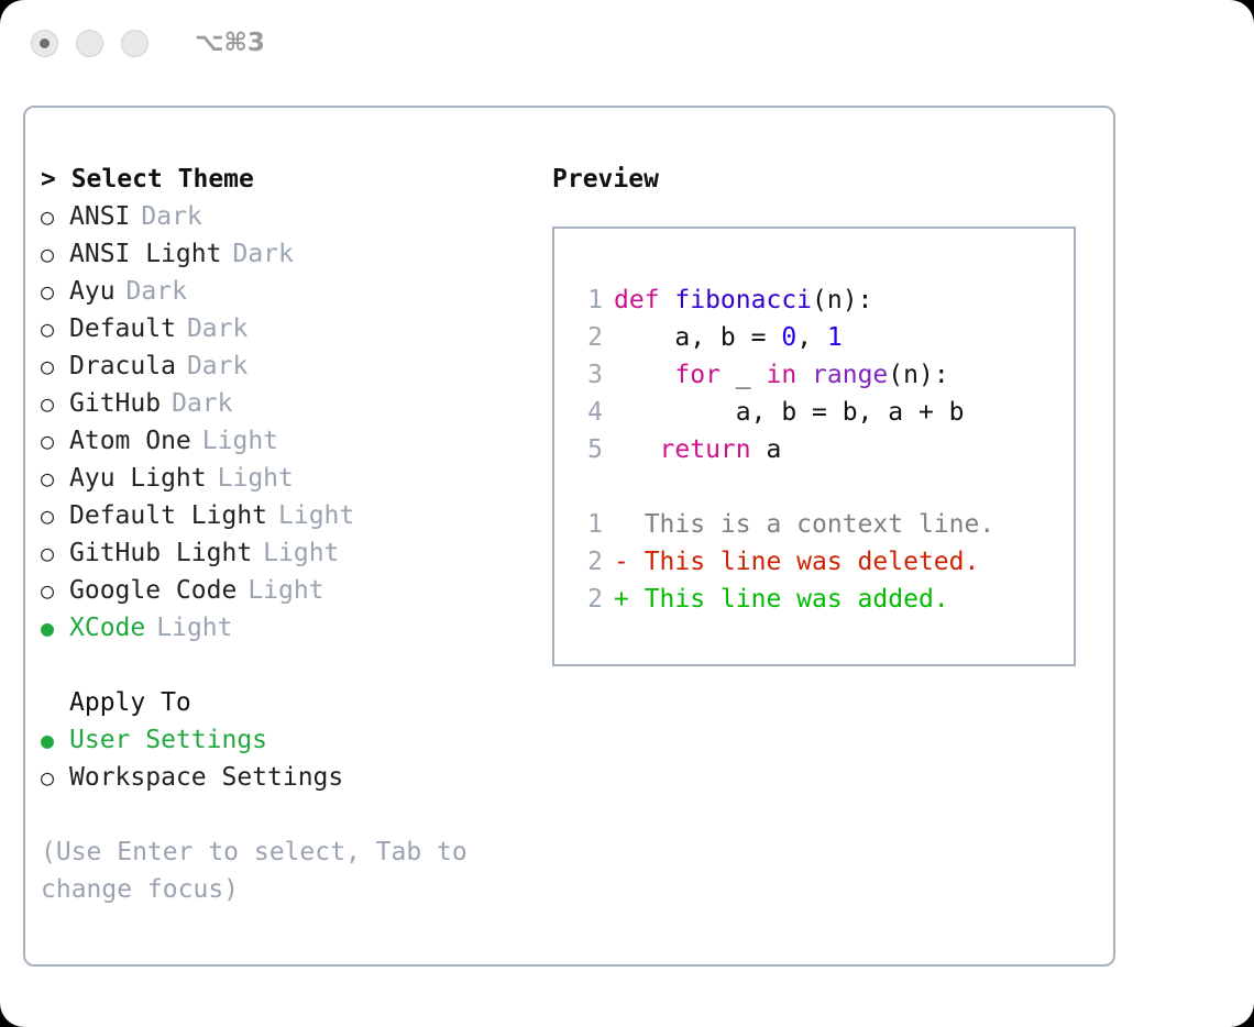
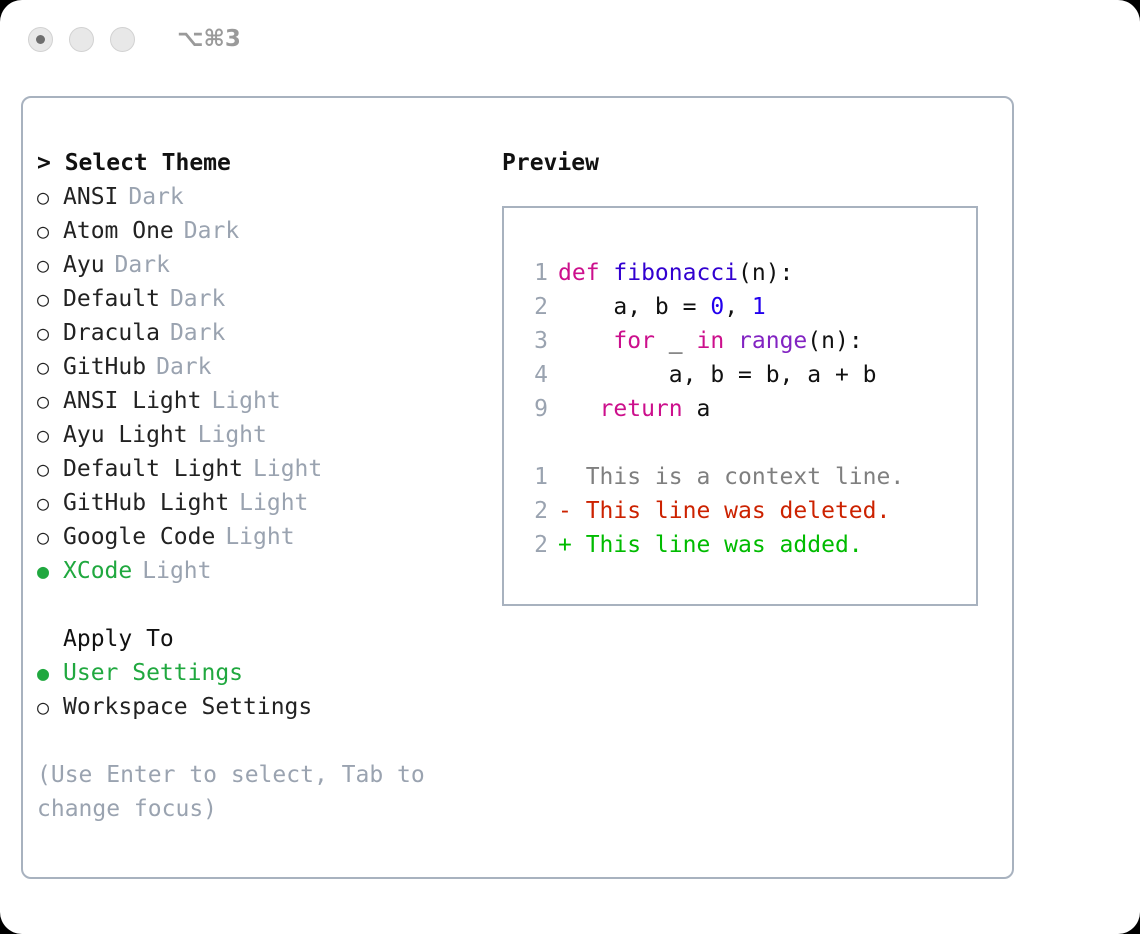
  ⌥⌘3
  > Select Theme
  ○
  ANSI
  Dark
  ○
- ANSI Light
+ Atom One
  Dark
  ○
  Ayu
  Dark
  ○
  Default
  Dark
  ○
  Dracula
  Dark
  ○
  GitHub
  Dark
  ○
- Atom One
+ ANSI Light
  Light
  ○
  Ayu Light
  Light
  ○
  Default Light
  Light
  ○
  GitHub Light
  Light
  ○
  Google Code
  Light
  ●
  XCode
  Light
  Apply To
  ●
  User Settings
  ○
  Workspace Settings
  (Use Enter to select, Tab to change focus)
  Preview
  1 def fibonacci(n):
  2 a, b = 0, 1
  3 for _ in range(n):
  4 a, b = b, a + b
- 5 return a
+ 9 return a
  1 This is a context line.
  2 - This line was deleted.
  2 + This line was added.
